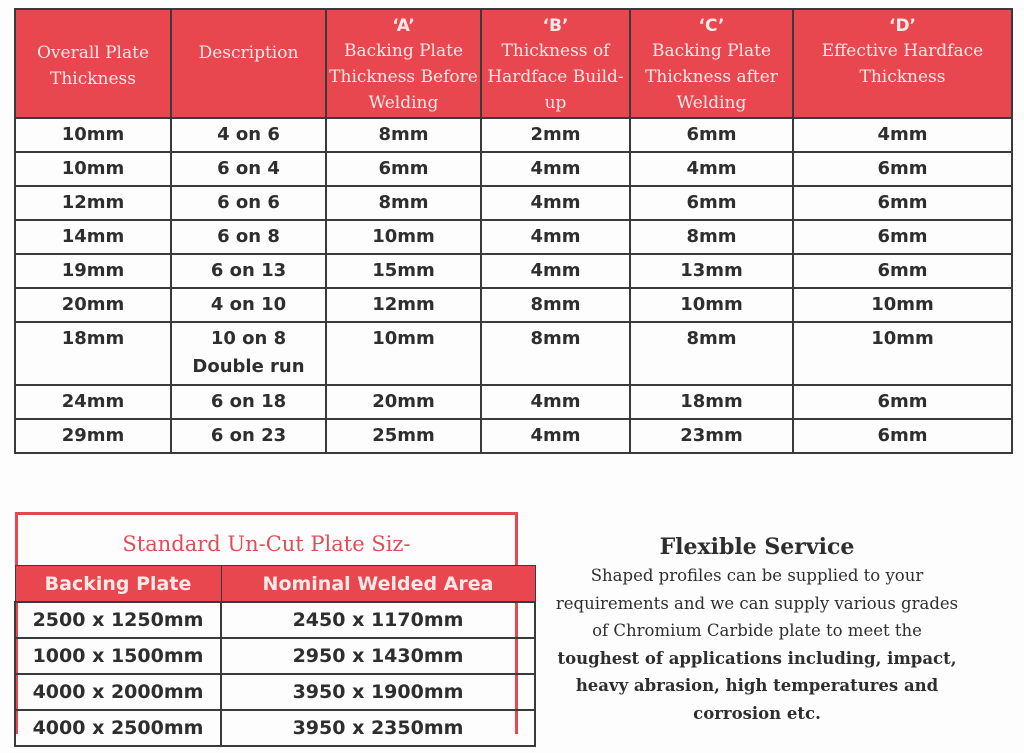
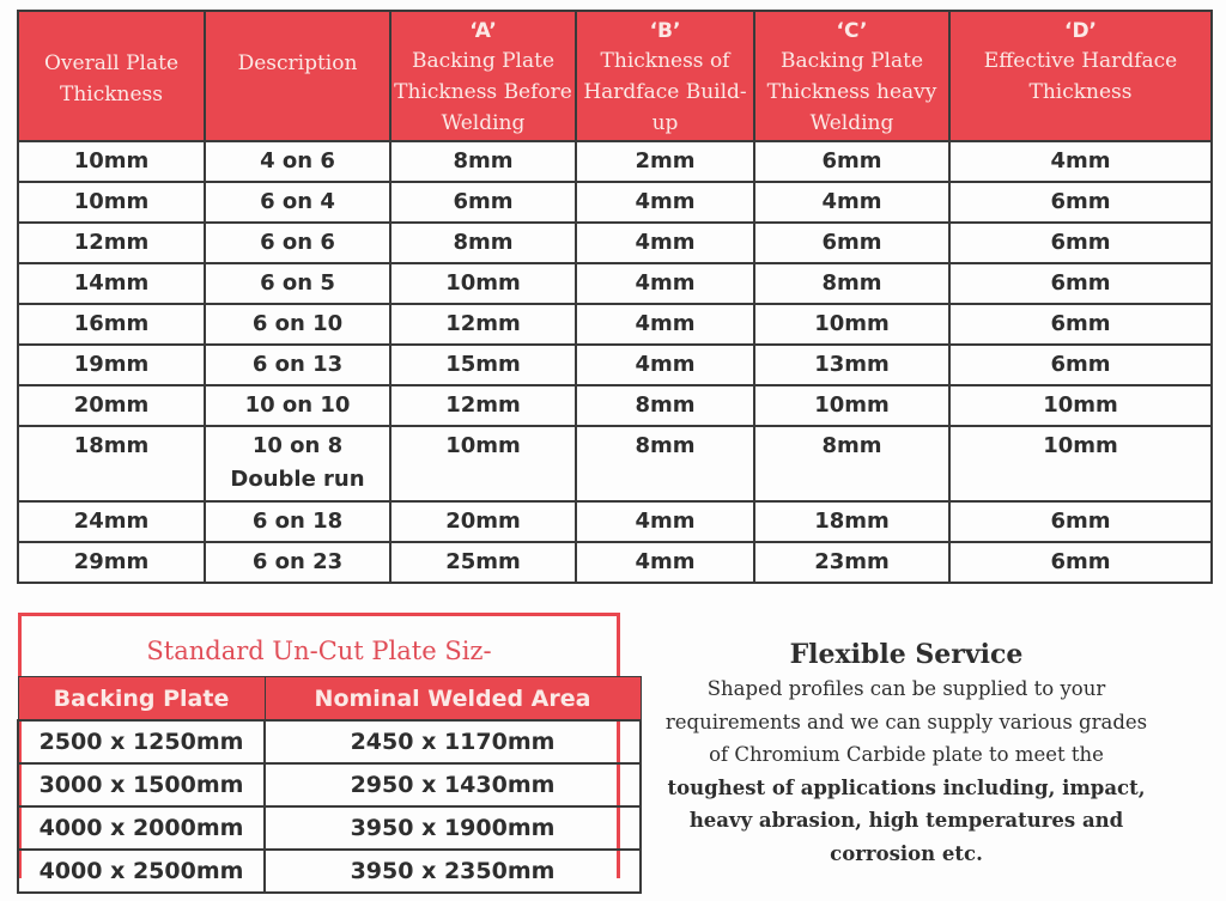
- Overall Plate Thickness	Description	‘A’Backing Plate Thickness Before Welding	‘B’Thickness of Hardface Build-up	‘C’Backing Plate Thickness after Welding	‘D’Effective Hardface Thickness
+ Overall Plate Thickness	Description	‘A’Backing Plate Thickness Before Welding	‘B’Thickness of Hardface Build-up	‘C’Backing Plate Thickness heavy Welding	‘D’Effective Hardface Thickness
  10mm	4 on 6	8mm	2mm	6mm	4mm
  10mm	6 on 4	6mm	4mm	4mm	6mm
  12mm	6 on 6	8mm	4mm	6mm	6mm
- 14mm	6 on 8	10mm	4mm	8mm	6mm
+ 14mm	6 on 5	10mm	4mm	8mm	6mm
+ 16mm	6 on 10	12mm	4mm	10mm	6mm
  19mm	6 on 13	15mm	4mm	13mm	6mm
- 20mm	4 on 10	12mm	8mm	10mm	10mm
+ 20mm	10 on 10	12mm	8mm	10mm	10mm
  18mm	10 on 8Double run	10mm	8mm	8mm	10mm
  24mm	6 on 18	20mm	4mm	18mm	6mm
  29mm	6 on 23	25mm	4mm	23mm	6mm
  Standard Un-Cut Plate Siz-
  Backing Plate	Nominal Welded Area
  2500 x 1250mm	2450 x 1170mm
- 1000 x 1500mm	2950 x 1430mm
+ 3000 x 1500mm	2950 x 1430mm
  4000 x 2000mm	3950 x 1900mm
  4000 x 2500mm	3950 x 2350mm
  Flexible Service
  Shaped profiles can be supplied to your requirements and we can supply various grades of Chromium Carbide plate to meet the toughest of applications including, impact, heavy abrasion, high temperatures and corrosion etc.
